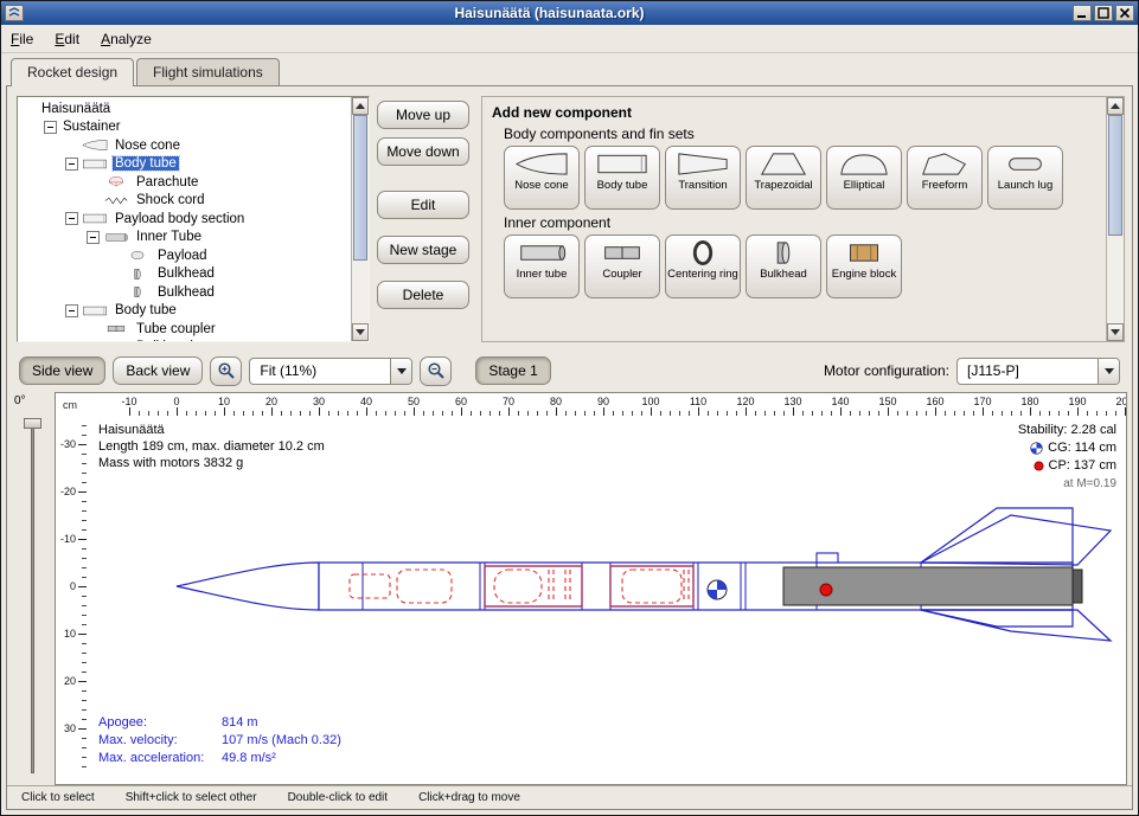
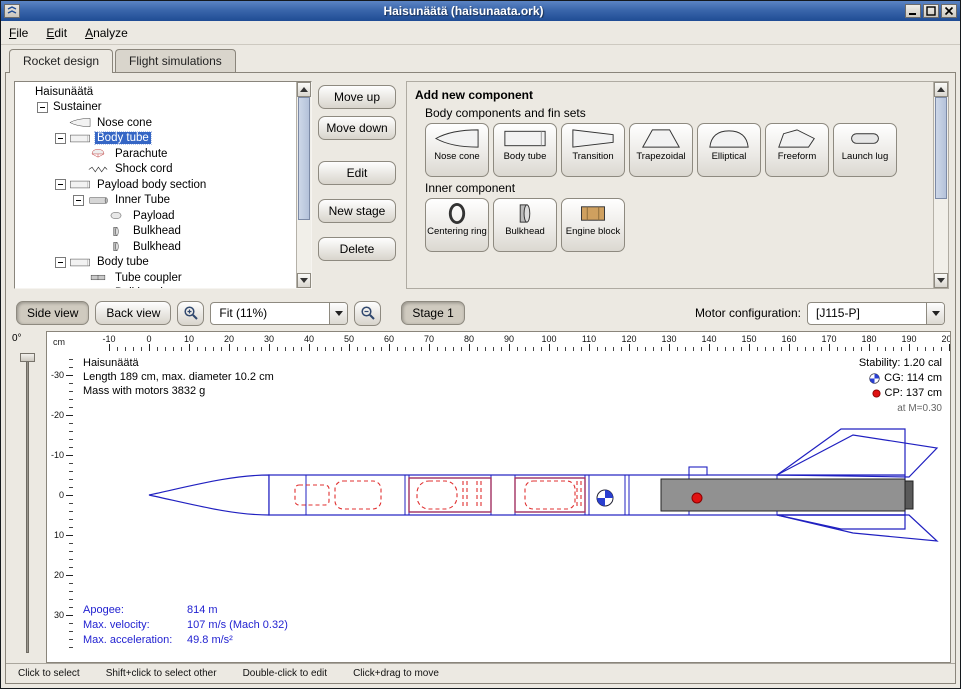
  Haisunäätä (haisunaata.ork)
  File
  Edit
  Analyze
  Rocket design
  Flight simulations
  Haisunäätä
  Sustainer
  Nose cone
  Body tube
  Parachute
  Shock cord
  Payload body section
  Inner Tube
  Payload
  Bulkhead
  Bulkhead
  Body tube
  Tube coupler
  Move up
  Move down
  Edit
  New stage
  Delete
  Add new component
  Body components and fin sets
  Nose cone
  Body tube
  Transition
  Trapezoidal
  Elliptical
  Freeform
  Launch lug
  Inner component
- Inner tube
- Coupler
  Centering ring
  Bulkhead
  Engine block
  Side view
  Back view
  Fit (11%)
  Stage 1
  Motor configuration:
  [J115-P]
  0°
  cm
  -10
  0
  10
  20
  30
  40
  50
  60
  70
  80
  90
  100
  110
  120
  130
  140
  150
  160
  170
  180
  190
  -30
  -20
  -10
  0
  10
  20
  30
  Haisunäätä
  Length 189 cm, max. diameter 10.2 cm
  Mass with motors 3832 g
- Stability: 2.28 cal
+ Stability: 1.20 cal
  CG: 114 cm
  CP: 137 cm
- at M=0.19
+ at M=0.30
  Apogee:
  814 m
  Max. velocity:
  107 m/s (Mach 0.32)
  Max. acceleration:
  49.8 m/s²
  Click to select
  Shift+click to select other
  Double-click to edit
  Click+drag to move
